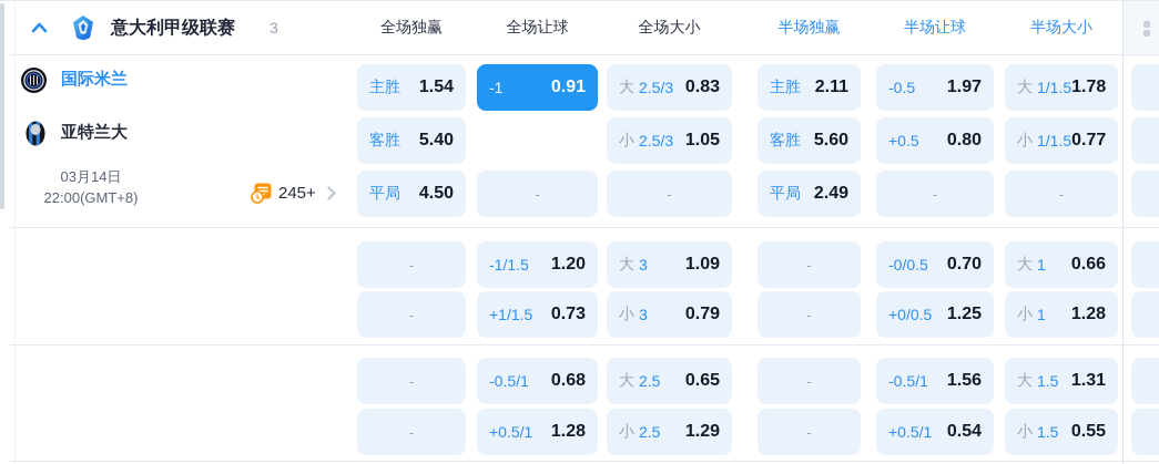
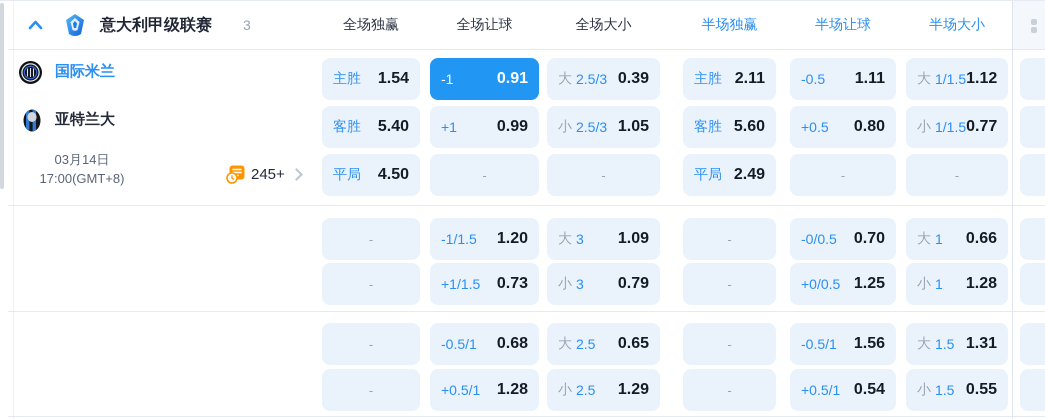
  意大利甲级联赛
  3
  国际米兰
  亚特兰大
  03月14日
- 22:00(GMT+8)
+ 17:00(GMT+8)
  245+
  全场独赢
  全场让球
  全场大小
  半场独赢
  半场让球
  半场大小
  主胜
  1.54
  -1
  0.91
  大
  2.5/3
- 0.83
+ 0.39
  主胜
  2.11
  -0.5
- 1.97
+ 1.11
  大
  1/1.5
- 1.78
+ 1.12
  客胜
  5.40
+ +1
+ 0.99
  小
  2.5/3
  1.05
  客胜
  5.60
  +0.5
  0.80
  小
  1/1.5
  0.77
  平局
  4.50
  -
  -
  平局
  2.49
  -
  -
  -
  -1/1.5
  1.20
  大
  3
  1.09
  -
  -0/0.5
  0.70
  大
  1
  0.66
  -
  +1/1.5
  0.73
  小
  3
  0.79
  -
  +0/0.5
  1.25
  小
  1
  1.28
  -
  -0.5/1
  0.68
  大
  2.5
  0.65
  -
  -0.5/1
  1.56
  大
  1.5
  1.31
  -
  +0.5/1
  1.28
  小
  2.5
  1.29
  -
  +0.5/1
  0.54
  小
  1.5
  0.55
